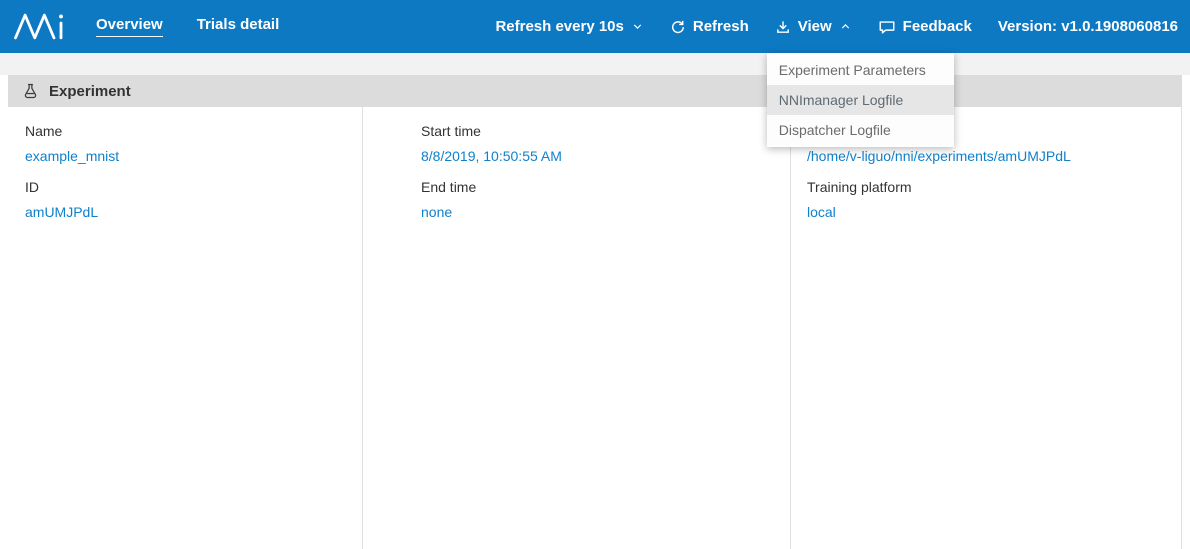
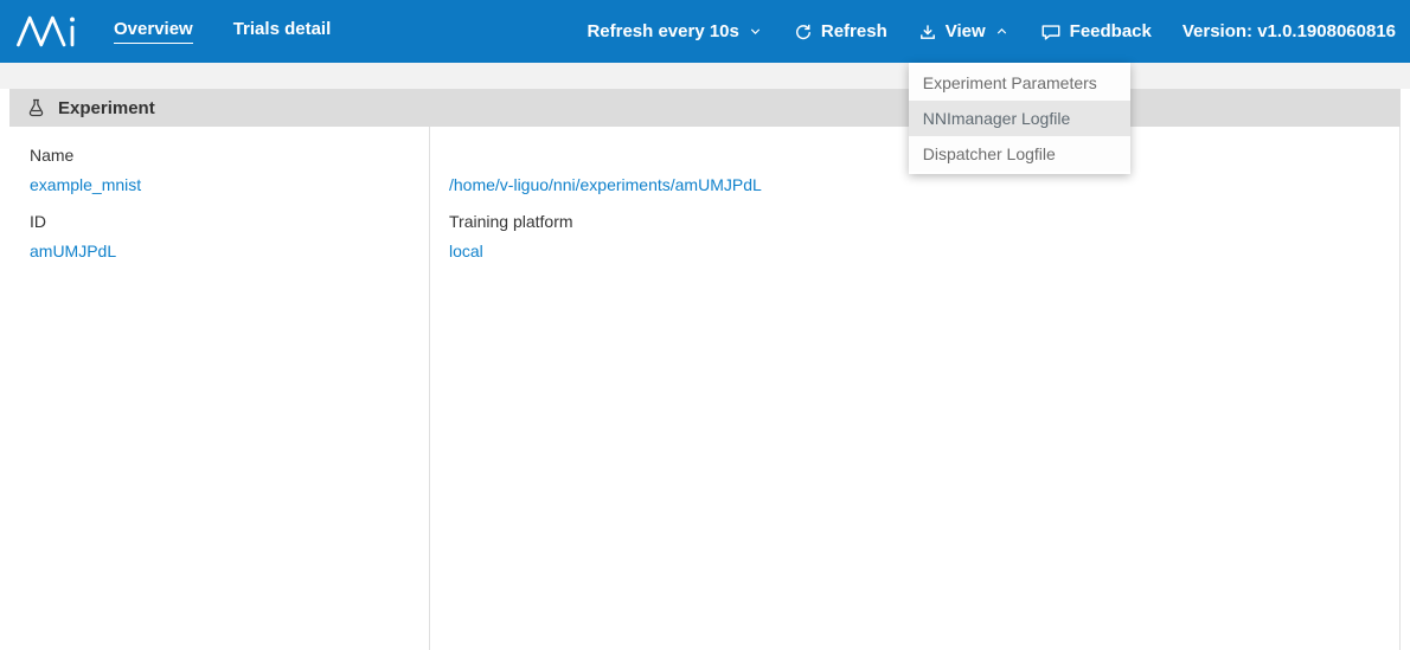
  Overview
  Trials detail
  Refresh every 10s
  Refresh
  View
  Experiment Parameters
  NNImanager Logfile
  Dispatcher Logfile
  Feedback
  Version: v1.0.1908060816
  Experiment
  Name
  example_mnist
  ID
  amUMJPdL
- Start time
- 8/8/2019, 10:50:55 AM
- End time
- none
  /home/v-liguo/nni/experiments/amUMJPdL
  Training platform
  local
